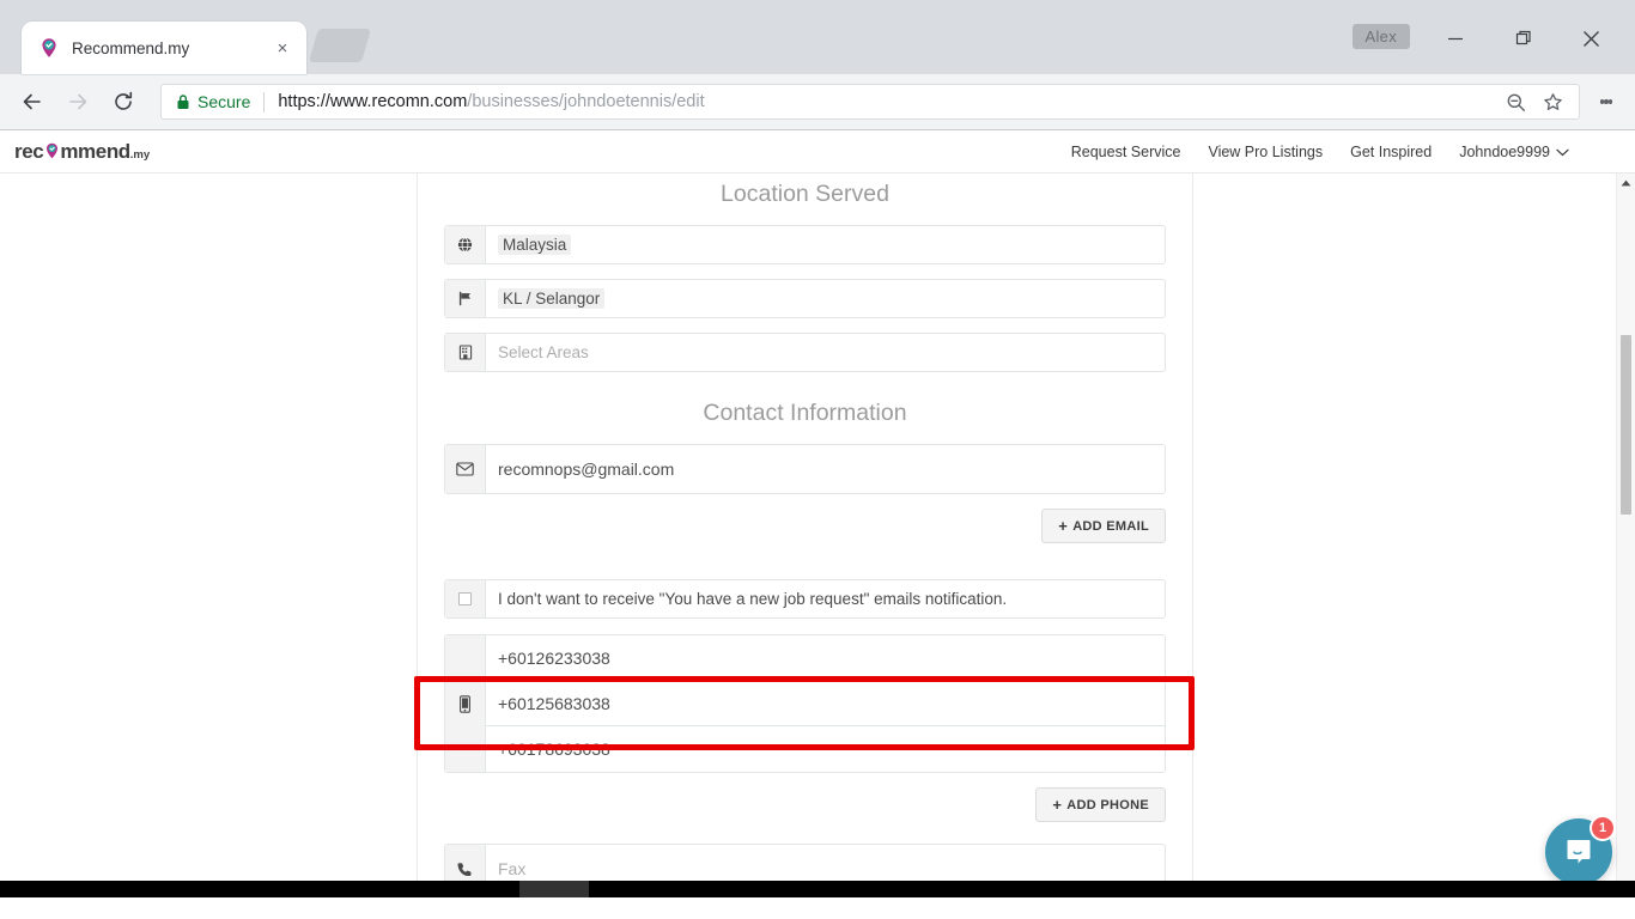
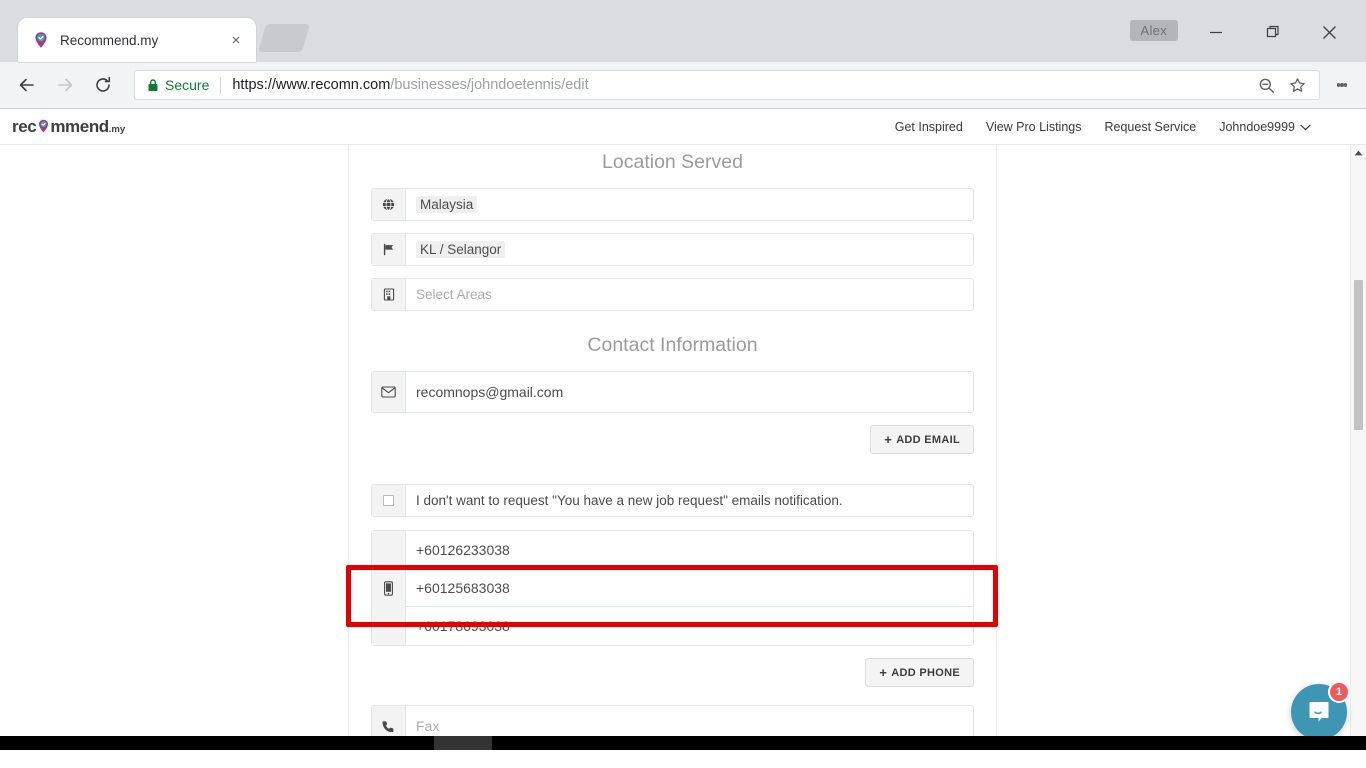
  Recommend.my
  ×
  Alex
  Secure
  https://www.recomn.com/businesses/johndoetennis/edit
  rec
  mmend
  .my
- Request Service
+ Get Inspired
  View Pro Listings
- Get Inspired
+ Request Service
  Johndoe9999
  Location Served
  Malaysia
  KL / Selangor
  Select Areas
  Contact Information
  recomnops@gmail.com
  +
  ADD EMAIL
- I don't want to receive "You have a new job request" emails notification.
+ I don't want to request "You have a new job request" emails notification.
  +60126233038
  +60125683038
  +60178693038
  +
  ADD PHONE
  Fax
  1
